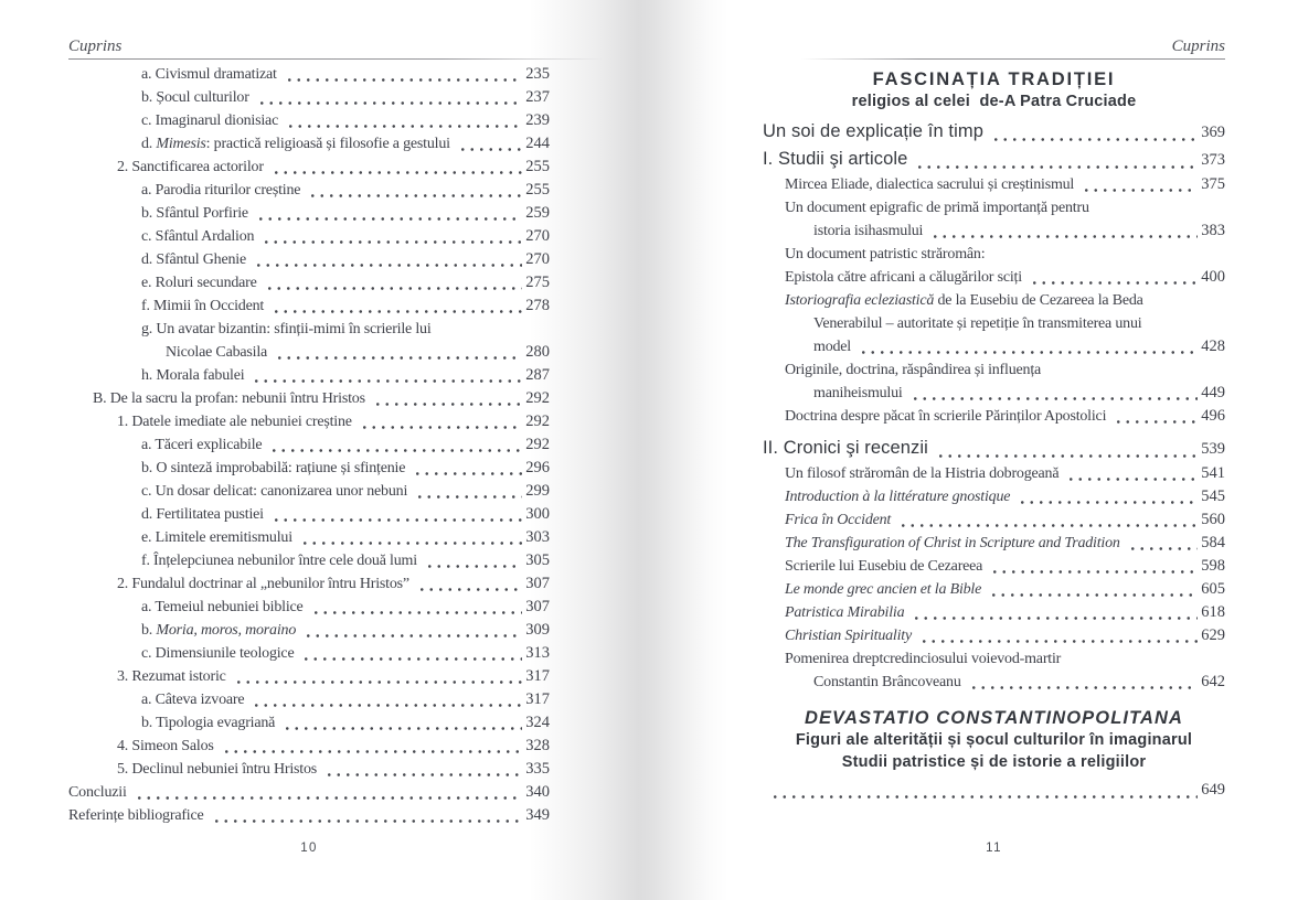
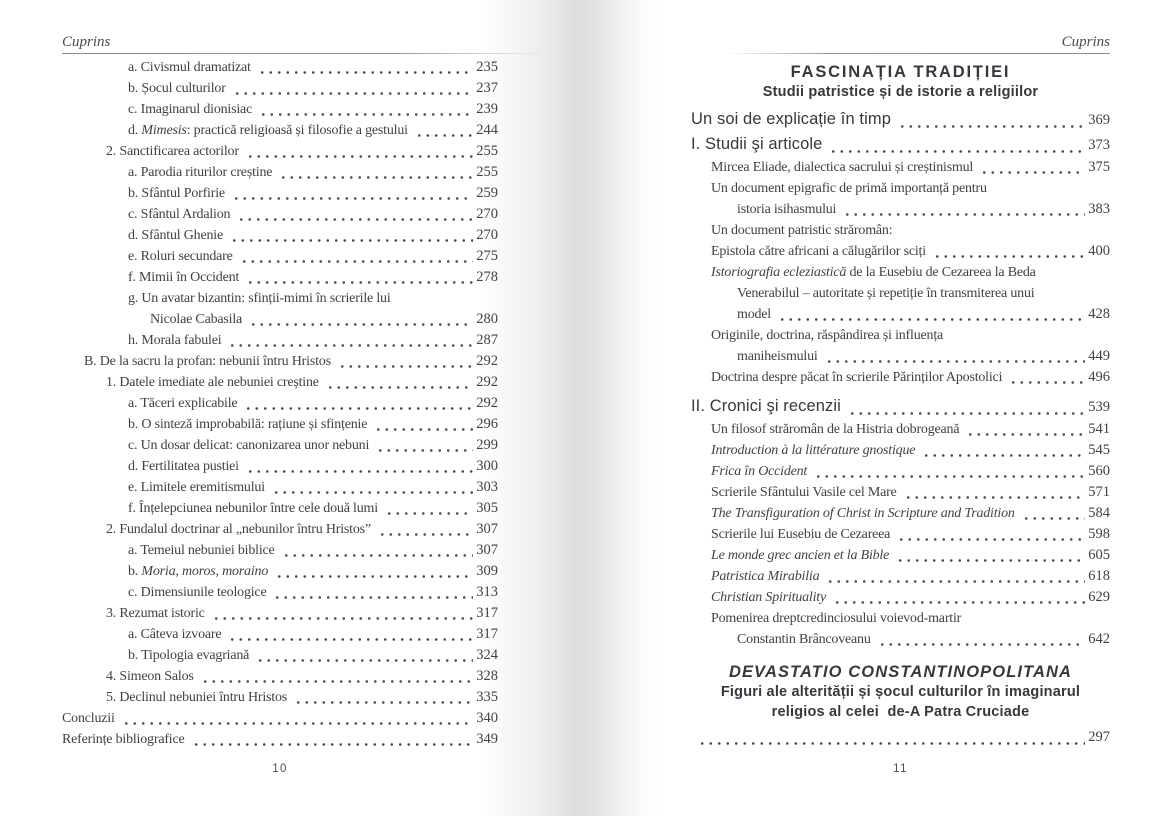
  Cuprins
  a. Civismul dramatizat
  b. Șocul culturilor
  c. Imaginarul dionisiac
  d. Mimesis: practică religioasă și filosofie a gestului
  2. Sanctificarea actorilor
  a. Parodia riturilor creștine
  b. Sfântul Porfirie
  c. Sfântul Ardalion
  d. Sfântul Ghenie
  e. Roluri secundare
  f. Mimii în Occident
  g. Un avatar bizantin: sfinții-mimi în scrierile lui
  Nicolae Cabasila
  h. Morala fabulei
  B. De la sacru la profan: nebunii întru Hristos
  1. Datele imediate ale nebuniei creștine
  a. Tăceri explicabile
  b. O sinteză improbabilă: rațiune și sfințenie
  c. Un dosar delicat: canonizarea unor nebuni
  d. Fertilitatea pustiei
  e. Limitele eremitismului
  f. Înțelepciunea nebunilor între cele două lumi
  2. Fundalul doctrinar al „nebunilor întru Hristos”
  a. Temeiul nebuniei biblice
  b. Moria, moros, moraino
  c. Dimensiunile teologice
  3. Rezumat istoric
  a. Câteva izvoare
  b. Tipologia evagriană
  4. Simeon Salos
  5. Declinul nebuniei întru Hristos
  Concluzii
  Referințe bibliografice
  Cuprins
  FASCINAȚIA TRADIȚIEI
- religios al celei de-A Patra Cruciade
+ Studii patristice și de istorie a religiilor
  Un soi de explicație în timp
  369
  I. Studii şi articole
  373
  Mircea Eliade, dialectica sacrului și creștinismul
  375
  Un document epigrafic de primă importanță pentru
  istoria isihasmului
  383
  Un document patristic străromân:
  Epistola către africani a călugărilor sciți
  400
  Istoriografia ecleziastică de la Eusebiu de Cezareea la Beda
  Venerabilul – autoritate și repetiție în transmiterea unui
  model
  428
  Originile, doctrina, răspândirea și influența
  maniheismului
  449
  Doctrina despre păcat în scrierile Părinților Apostolici
  496
  II. Cronici şi recenzii
  539
  Un filosof străromân de la Histria dobrogeană
  541
  Introduction à la littérature gnostique
  545
  Frica în Occident
  560
+ Scrierile Sfântului Vasile cel Mare
+ 571
  The Transfiguration of Christ in Scripture and Tradition
  584
  Scrierile lui Eusebiu de Cezareea
  598
  Le monde grec ancien et la Bible
  605
  Patristica Mirabilia
  618
  Christian Spirituality
  629
  Pomenirea dreptcredinciosului voievod-martir
  Constantin Brâncoveanu
  642
  DEVASTATIO CONSTANTINOPOLITANA
  Figuri ale alterității și șocul culturilor în imaginarul
- Studii patristice și de istorie a religiilor
+ religios al celei de-A Patra Cruciade
- 649
+ 297
  10
  11
